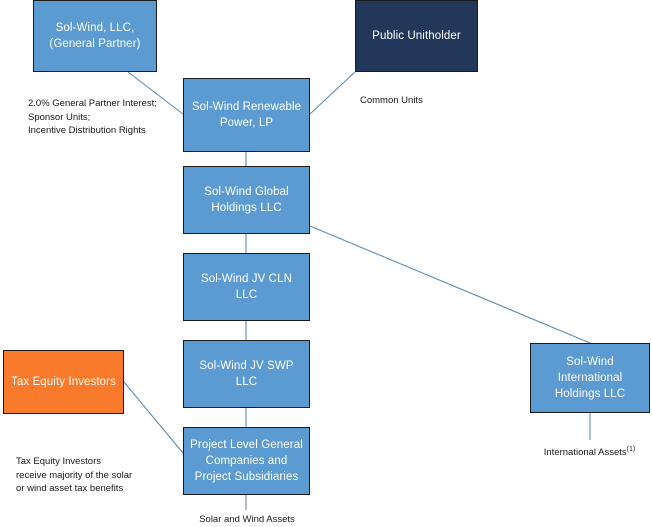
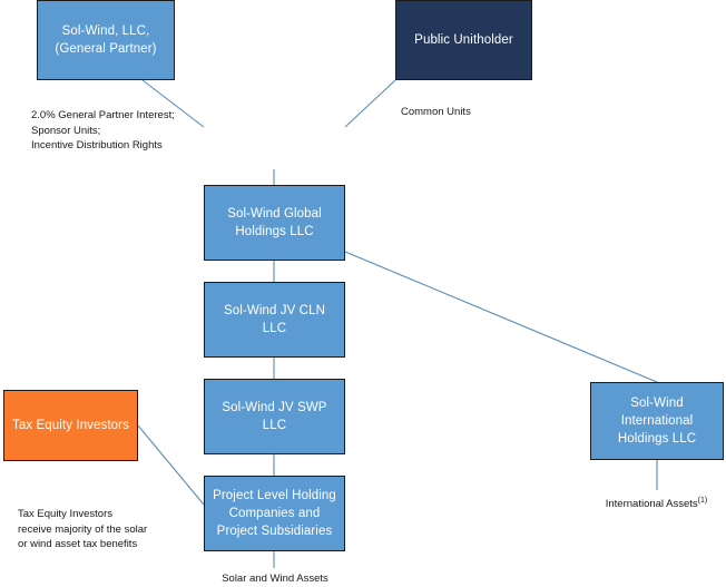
  Sol-Wind, LLC, (General Partner)
  Public Unitholder
- Sol-Wind Renewable Power, LP
  Sol-Wind Global Holdings LLC
  Sol-Wind JV CLN LLC
  Sol-Wind JV SWP LLC
- Project Level General Companies and Project Subsidiaries
+ Project Level Holding Companies and Project Subsidiaries
  Tax Equity Investors
  Sol-Wind International Holdings LLC
  2.0% General Partner Interest;
  Sponsor Units;
  Incentive Distribution Rights
  Common Units
  Tax Equity Investors
  receive majority of the solar
  or wind asset tax benefits
  Solar and Wind Assets
  International Assets
